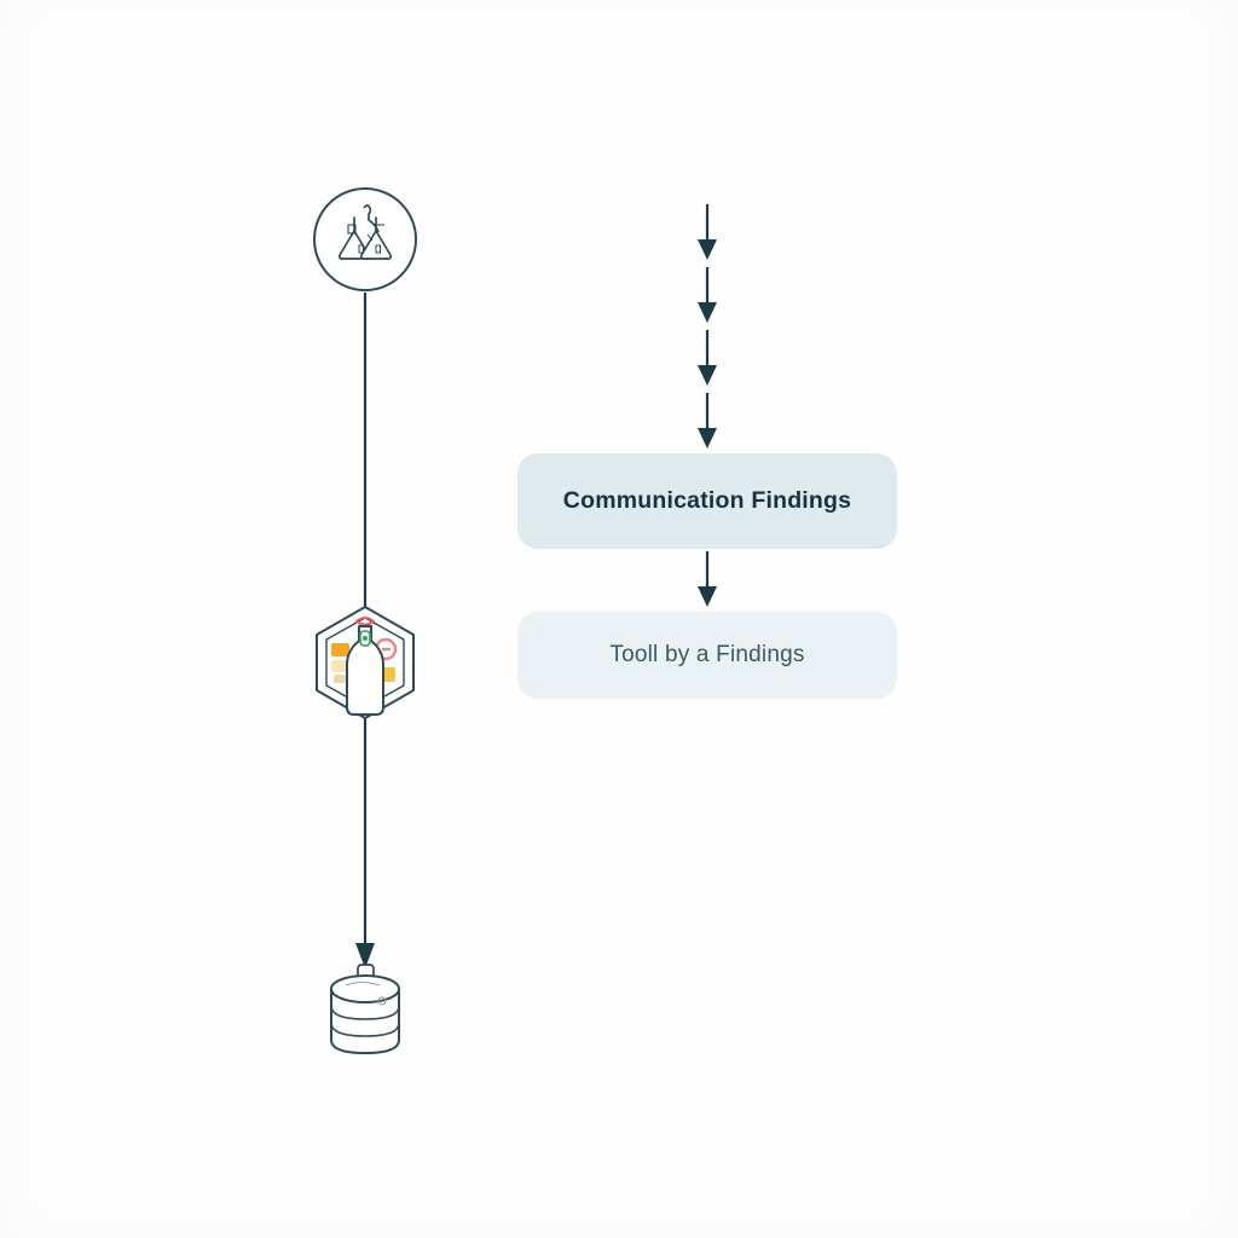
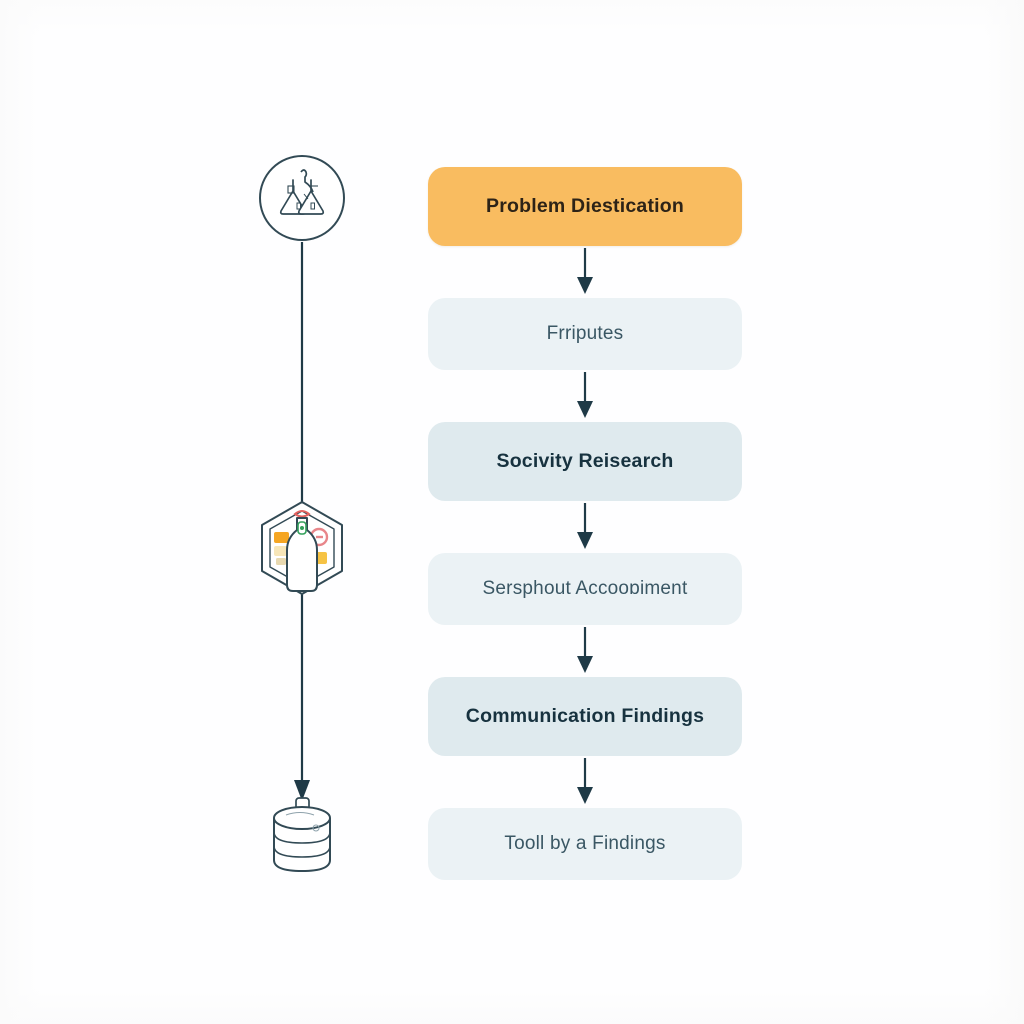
+ Problem Diestication
+ Frriputes
+ Socivity Reisearch
+ Sersphout Accooɒiment
  Communication Findings
  Tooll by a Findings
